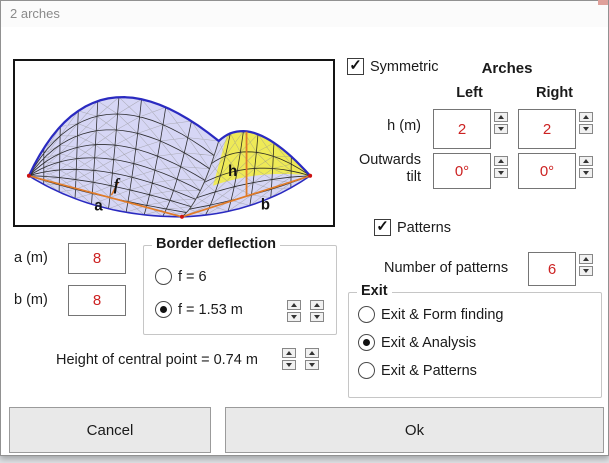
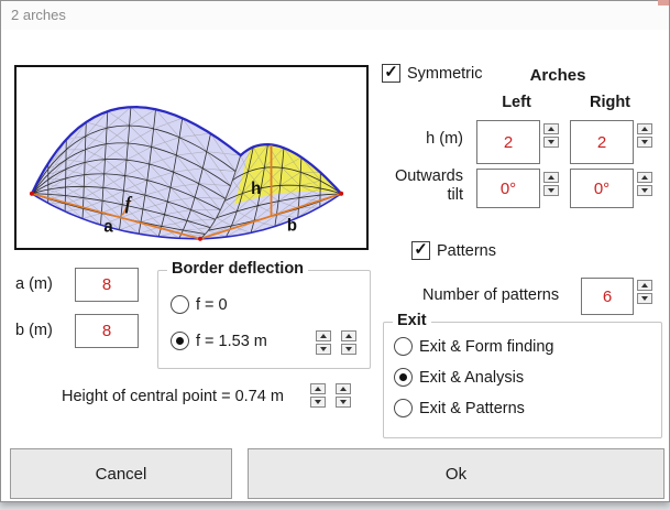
  2 arches
  a
  f
  b
  h
  a (m)
  8
  b (m)
  8
  Border deflection
- f = 6
+ f = 0
  f = 1.53 m
  Height of central point = 0.74 m
  ✓
  Symmetric
  Arches
  Left
  Right
  h (m)
  2
  2
  Outwards
  tilt
  0°
  0°
  ✓
  Patterns
  Number of patterns
  6
  Exit
  Exit & Form finding
  Exit & Analysis
  Exit & Patterns
  Cancel
  Ok
